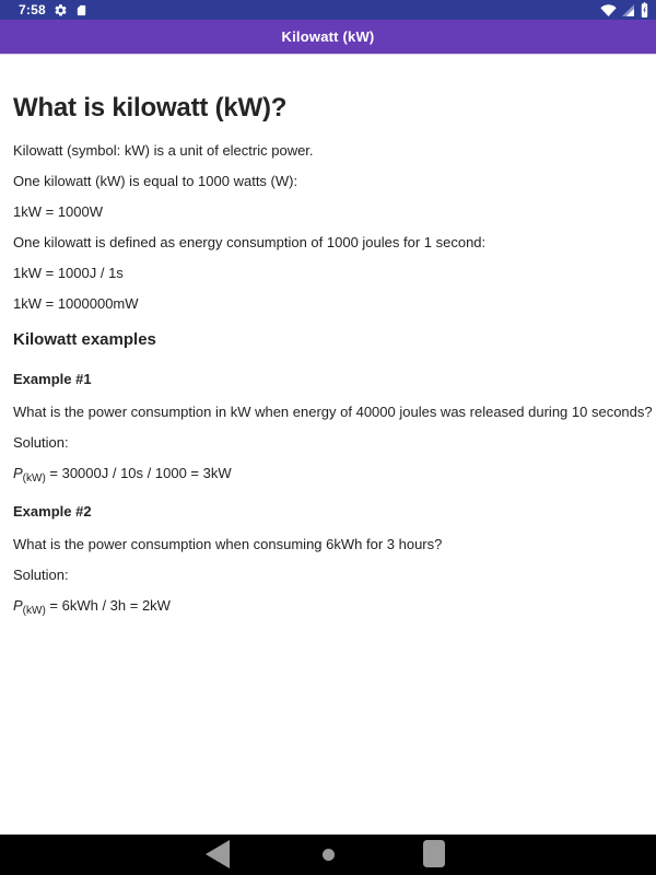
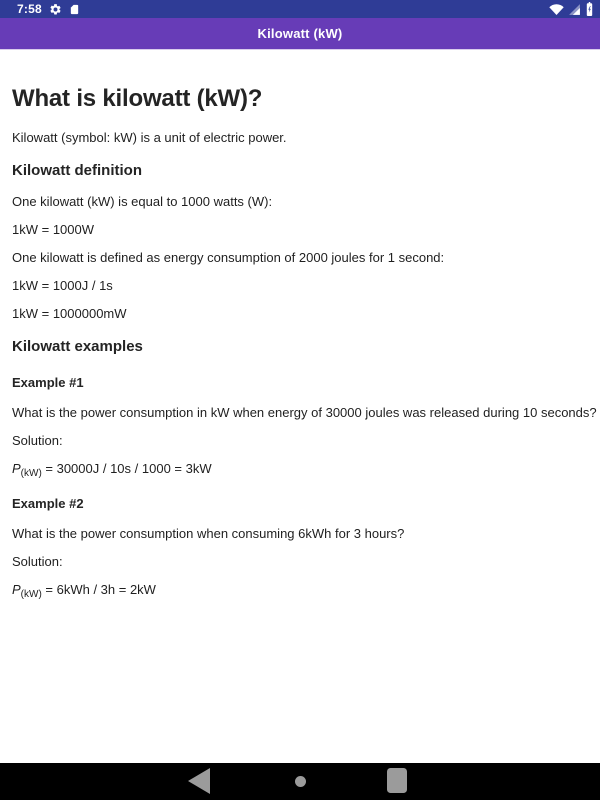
  7:58
  Kilowatt (kW)
  What is kilowatt (kW)?
  Kilowatt (symbol: kW) is a unit of electric power.
+ Kilowatt definition
  One kilowatt (kW) is equal to 1000 watts (W):
  1kW = 1000W
- One kilowatt is defined as energy consumption of 1000 joules for 1 second:
+ One kilowatt is defined as energy consumption of 2000 joules for 1 second:
  1kW = 1000J / 1s
  1kW = 1000000mW
  Kilowatt examples
  Example #1
- What is the power consumption in kW when energy of 40000 joules was released during 10 seconds?
+ What is the power consumption in kW when energy of 30000 joules was released during 10 seconds?
  Solution:
  P(kW) = 30000J / 10s / 1000 = 3kW
  Example #2
  What is the power consumption when consuming 6kWh for 3 hours?
  Solution:
  P(kW) = 6kWh / 3h = 2kW
